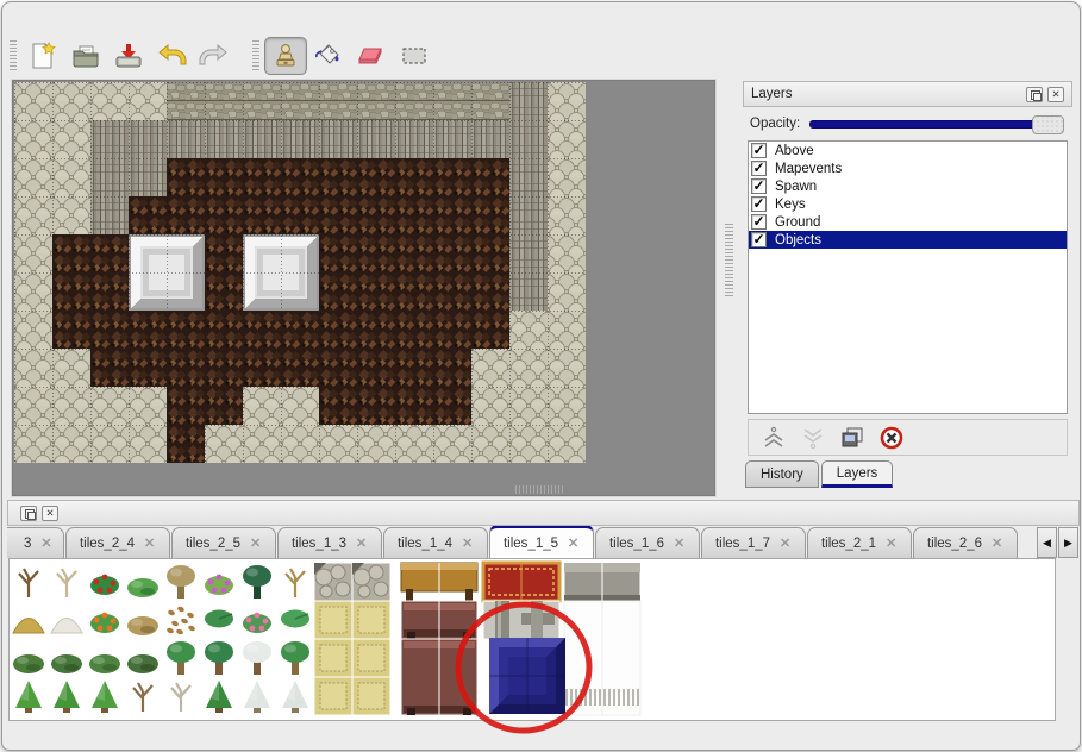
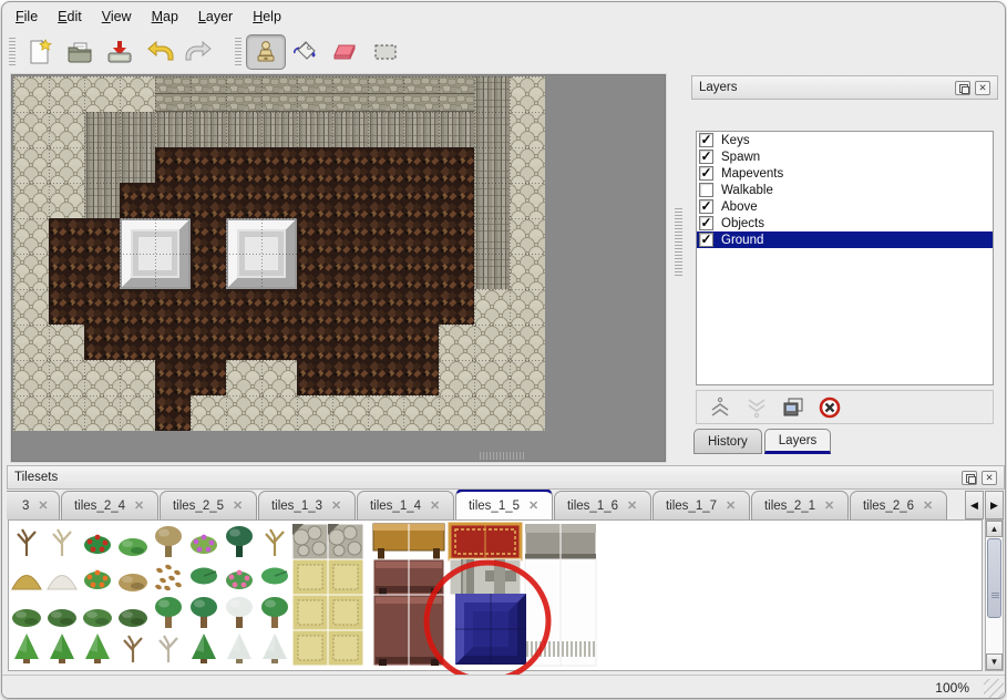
+ File
+ Edit
+ View
+ Map
+ Layer
+ Help
  Layers
  ✕
- Opacity:
  ✓
- Above
+ Keys
  ✓
- Mapevents
+ Spawn
  ✓
- Spawn
+ Mapevents
+ Walkable
  ✓
- Keys
+ Above
  ✓
- Ground
+ Objects
  ✓
- Objects
+ Ground
  History
  Layers
+ Tilesets
  ✕
  3
  ✕
  tiles_2_4
  ✕
  tiles_2_5
  ✕
  tiles_1_3
  ✕
  tiles_1_4
  ✕
  tiles_1_5
  ✕
  tiles_1_6
  ✕
  tiles_1_7
  ✕
  tiles_2_1
  ✕
  tiles_2_6
  ✕
  ◀
  ▶
+ ▲
+ ▼
+ 100%
